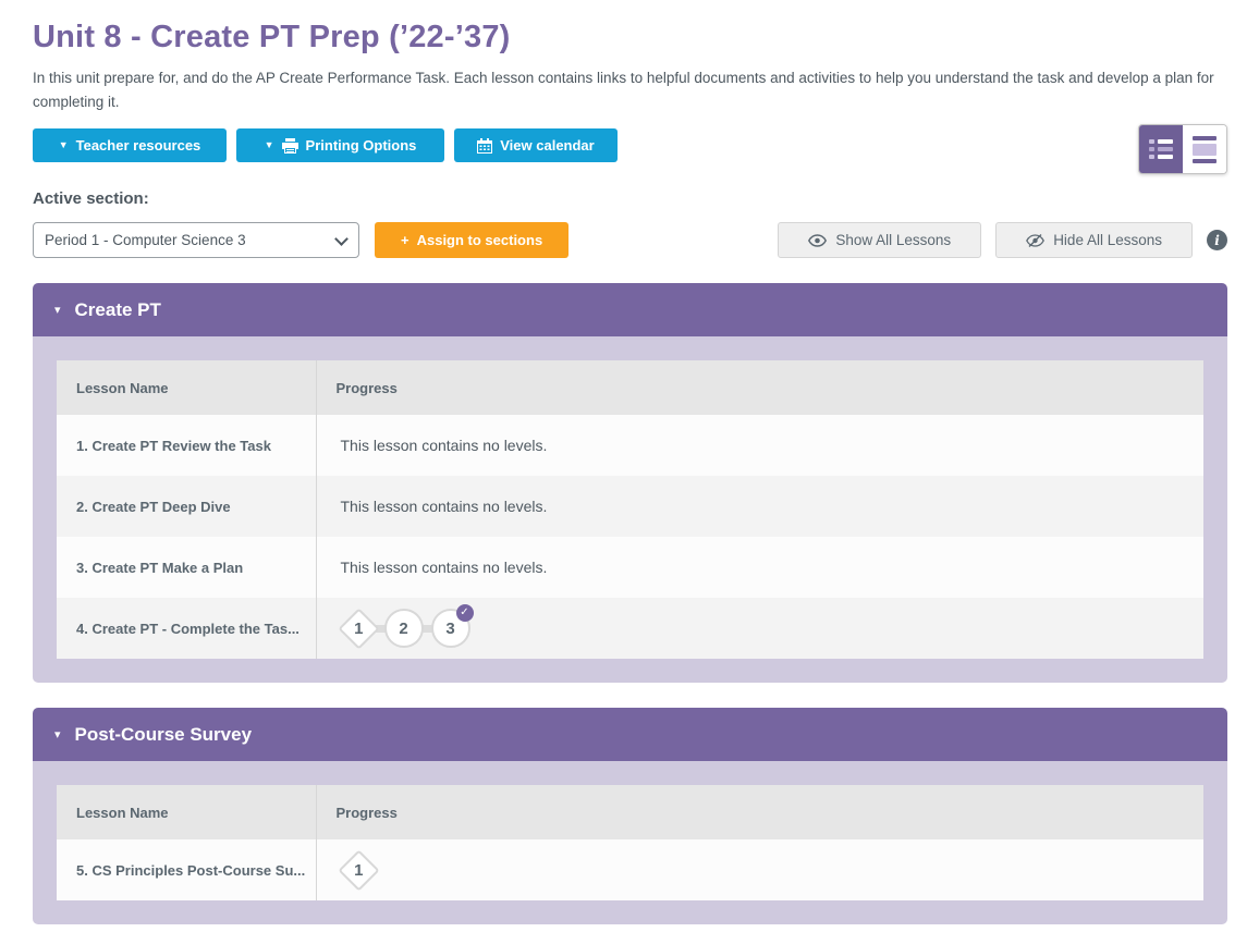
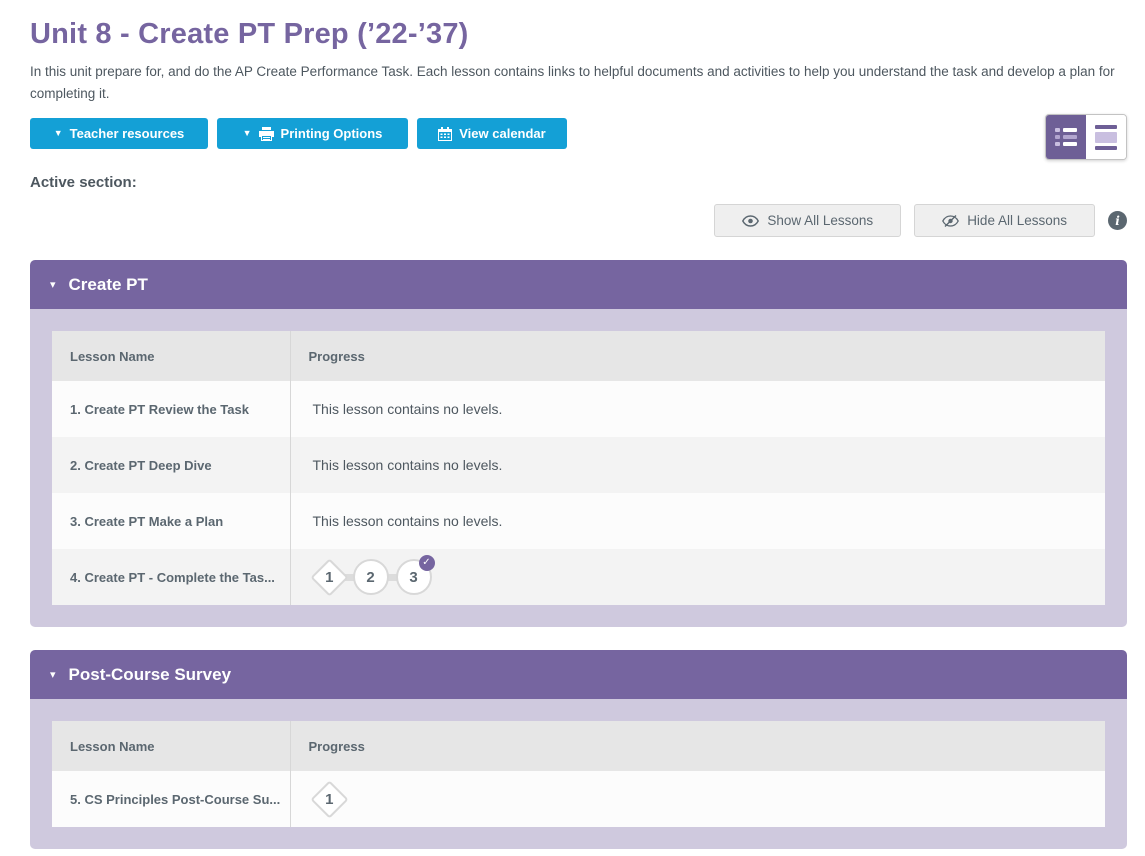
  Unit 8 - Create PT Prep (’22-’37)
  In this unit prepare for, and do the AP Create Performance Task. Each lesson contains links to helpful documents and activities to help you understand the task and develop a plan for completing it.
  ▼
  Teacher resources
  ▼
  Printing Options
  View calendar
  Active section:
- Period 1 - Computer Science 3
- +
- Assign to sections
  Show All Lessons
  Hide All Lessons
  i
  ▾
  Create PT
  Lesson Name	Progress
  1. Create PT Review the Task	This lesson contains no levels.
  2. Create PT Deep Dive	This lesson contains no levels.
  3. Create PT Make a Plan	This lesson contains no levels.
  ▾
  Post-Course Survey
  Lesson Name	Progress
